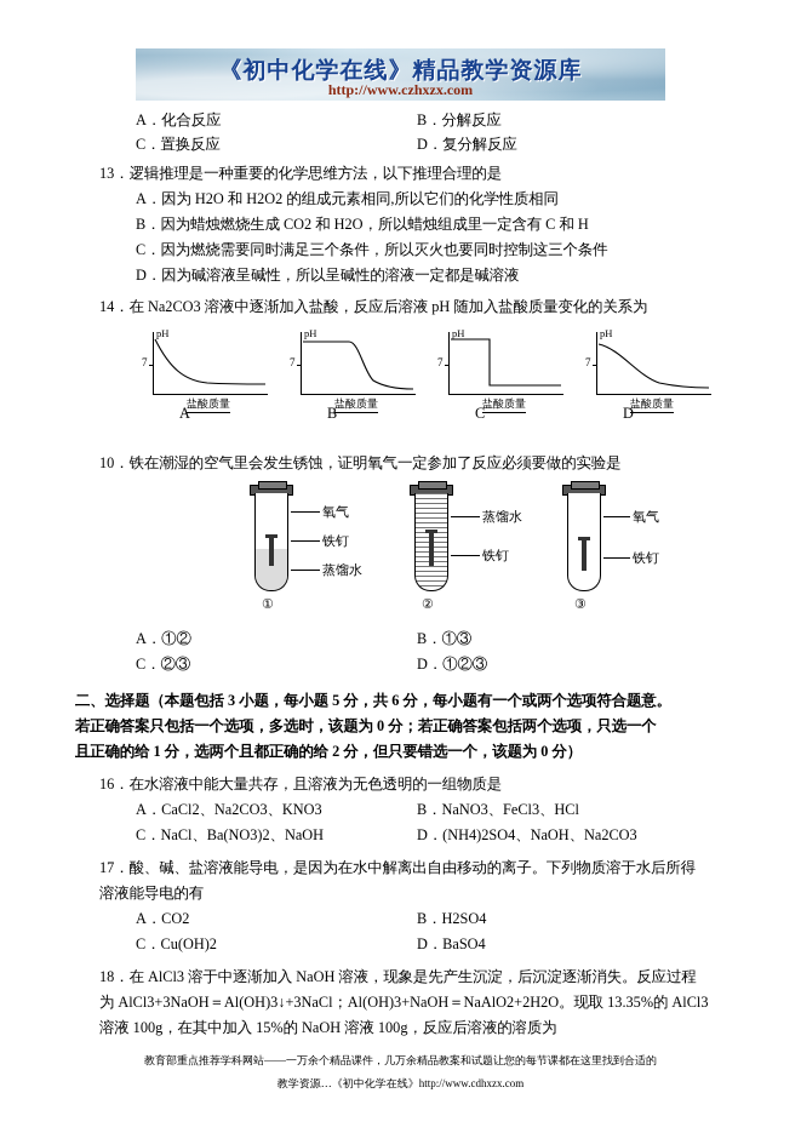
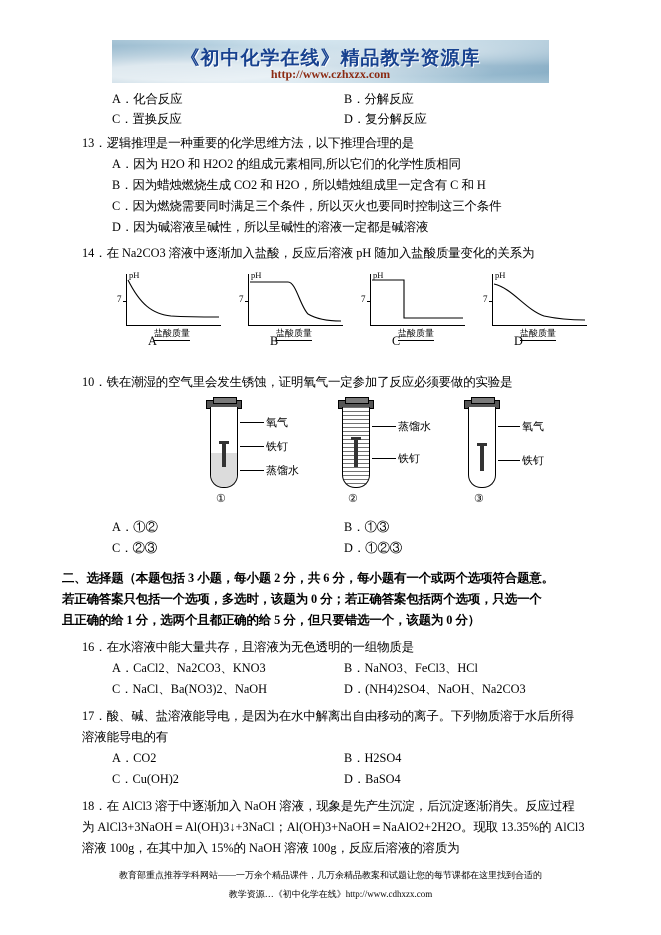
  《初中化学在线》精品教学资源库
  http://www.czhxzx.com
  A．化合反应
  B．分解反应
  C．置换反应
  D．复分解反应
  13．逻辑推理是一种重要的化学思维方法，以下推理合理的是
  A．因为 H2O 和 H2O2 的组成元素相同,所以它们的化学性质相同
  B．因为蜡烛燃烧生成 CO2 和 H2O，所以蜡烛组成里一定含有 C 和 H
  C．因为燃烧需要同时满足三个条件，所以灭火也要同时控制这三个条件
  D．因为碱溶液呈碱性，所以呈碱性的溶液一定都是碱溶液
  14．在 Na2CO3 溶液中逐渐加入盐酸，反应后溶液 pH 随加入盐酸质量变化的关系为
  pH
  7
  盐酸质量
  pH
  7
  盐酸质量
  pH
  7
  盐酸质量
  pH
  7
  盐酸质量
  A
  B
  C
  D
  10．铁在潮湿的空气里会发生锈蚀，证明氧气一定参加了反应必须要做的实验是
  ①
  氧气
  铁钉
  蒸馏水
  ②
  蒸馏水
  铁钉
  ③
  氧气
  铁钉
  A．①②
  B．①③
  C．②③
  D．①②③
- 二、选择题（本题包括 3 小题，每小题 5 分，共 6 分，每小题有一个或两个选项符合题意。
+ 二、选择题（本题包括 3 小题，每小题 2 分，共 6 分，每小题有一个或两个选项符合题意。
  若正确答案只包括一个选项，多选时，该题为 0 分；若正确答案包括两个选项，只选一个
- 且正确的给 1 分，选两个且都正确的给 2 分，但只要错选一个，该题为 0 分）
+ 且正确的给 1 分，选两个且都正确的给 5 分，但只要错选一个，该题为 0 分）
  16．在水溶液中能大量共存，且溶液为无色透明的一组物质是
  A．CaCl2、Na2CO3、KNO3
  B．NaNO3、FeCl3、HCl
  C．NaCl、Ba(NO3)2、NaOH
  D．(NH4)2SO4、NaOH、Na2CO3
  17．酸、碱、盐溶液能导电，是因为在水中解离出自由移动的离子。下列物质溶于水后所得
  溶液能导电的有
  A．CO2
  B．H2SO4
  C．Cu(OH)2
  D．BaSO4
  18．在 AlCl3 溶于中逐渐加入 NaOH 溶液，现象是先产生沉淀，后沉淀逐渐消失。反应过程
  为 AlCl3+3NaOH＝Al(OH)3↓+3NaCl；Al(OH)3+NaOH＝NaAlO2+2H2O。现取 13.35%的 AlCl3
  溶液 100g，在其中加入 15%的 NaOH 溶液 100g，反应后溶液的溶质为
  教育部重点推荐学科网站——一万余个精品课件，几万余精品教案和试题让您的每节课都在这里找到合适的
  教学资源…《初中化学在线》http://www.cdhxzx.com
